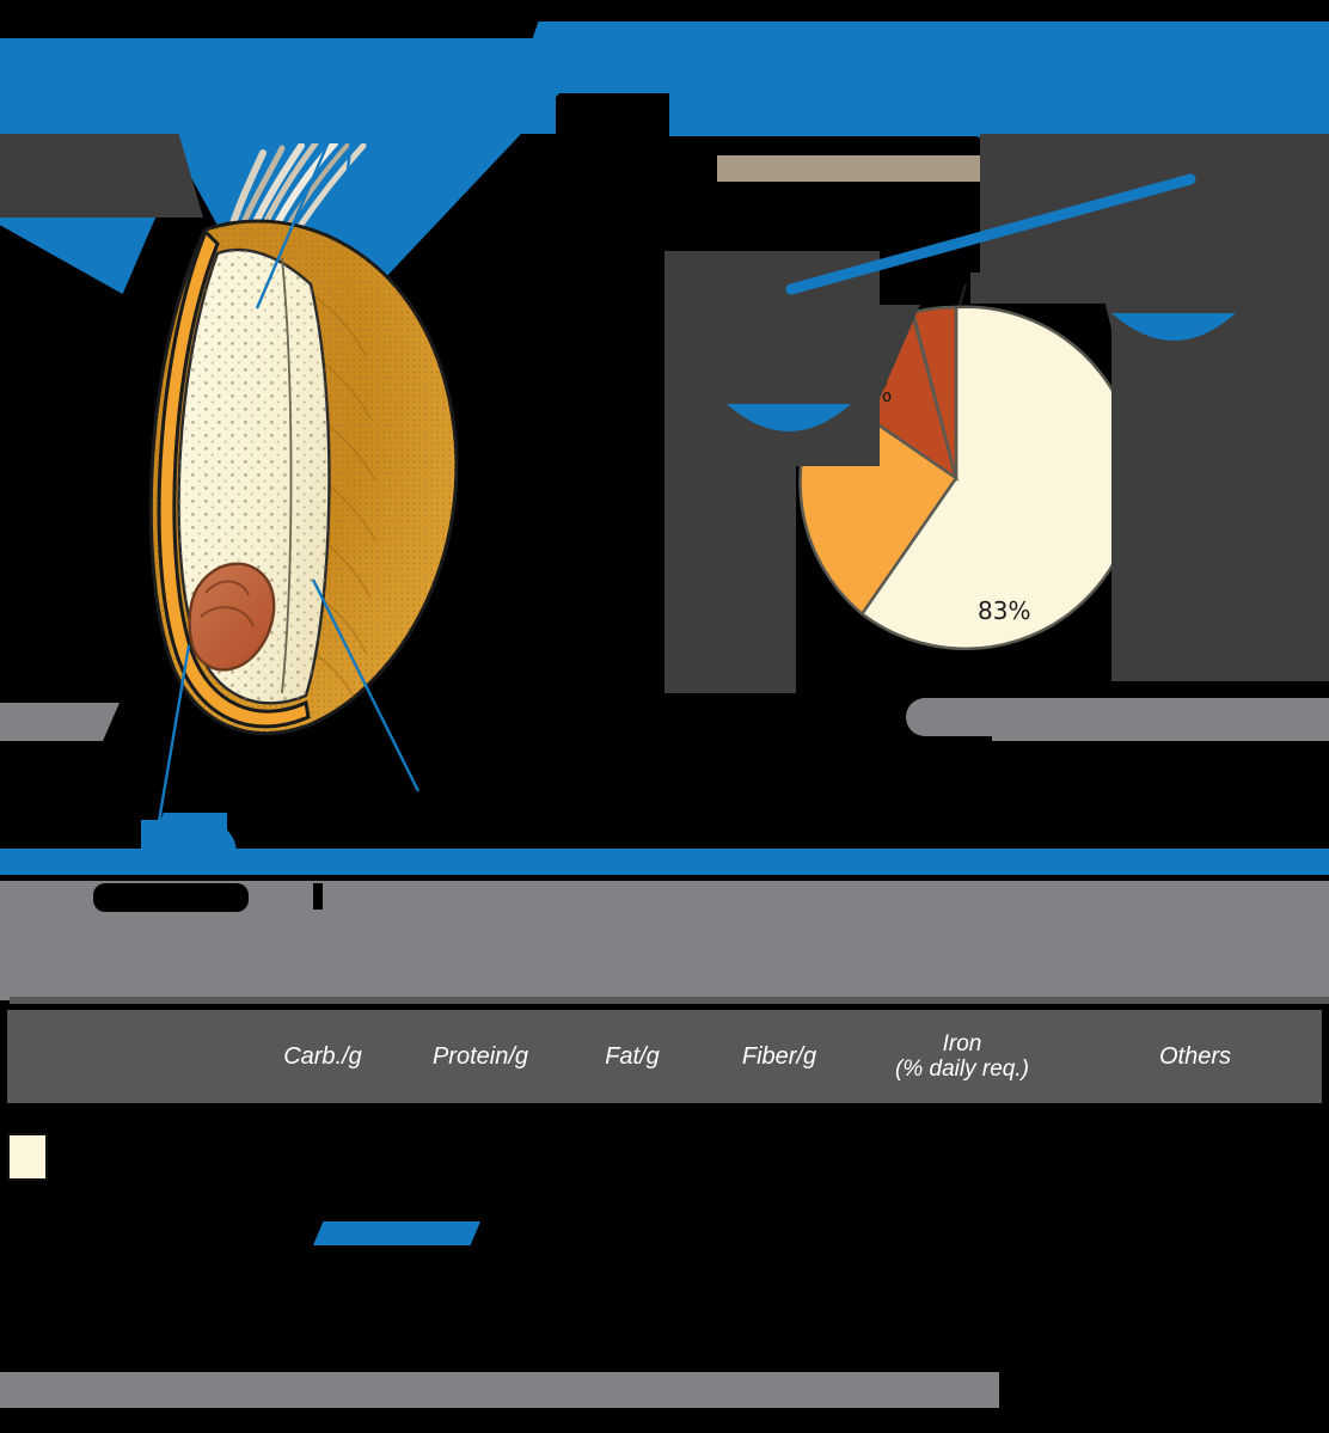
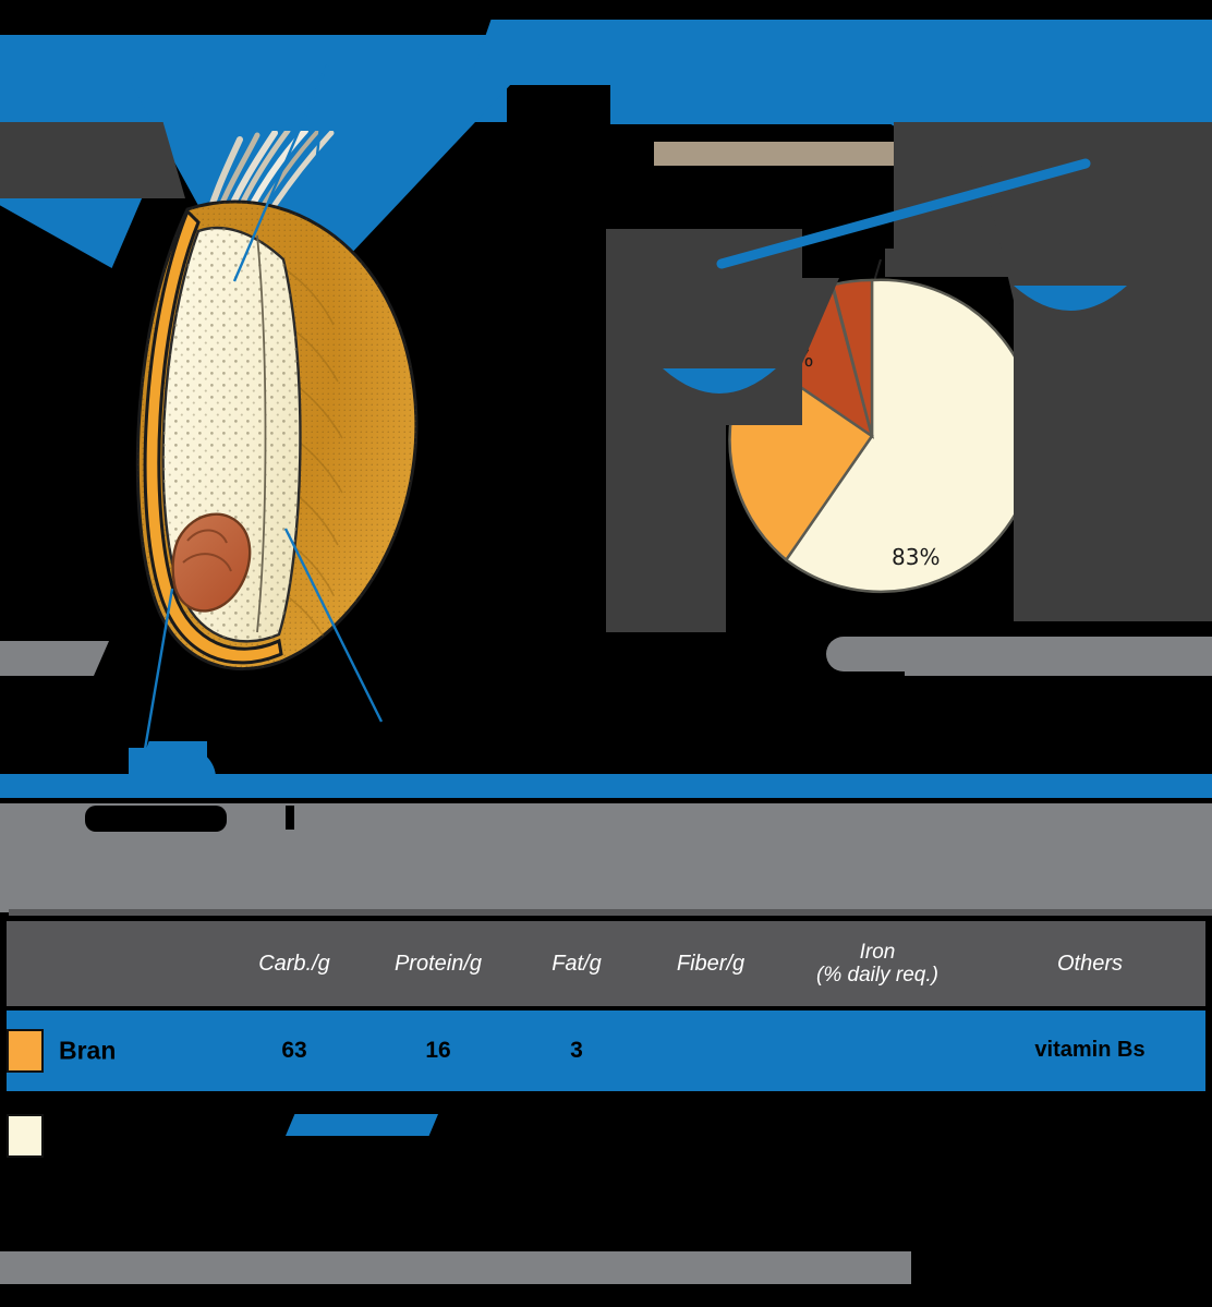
  83%
  	Carb./g	Protein/g	Fat/g	Fiber/g	Iron (% daily req.)	Others
+ Bran	63	16	3			vitamin Bs
